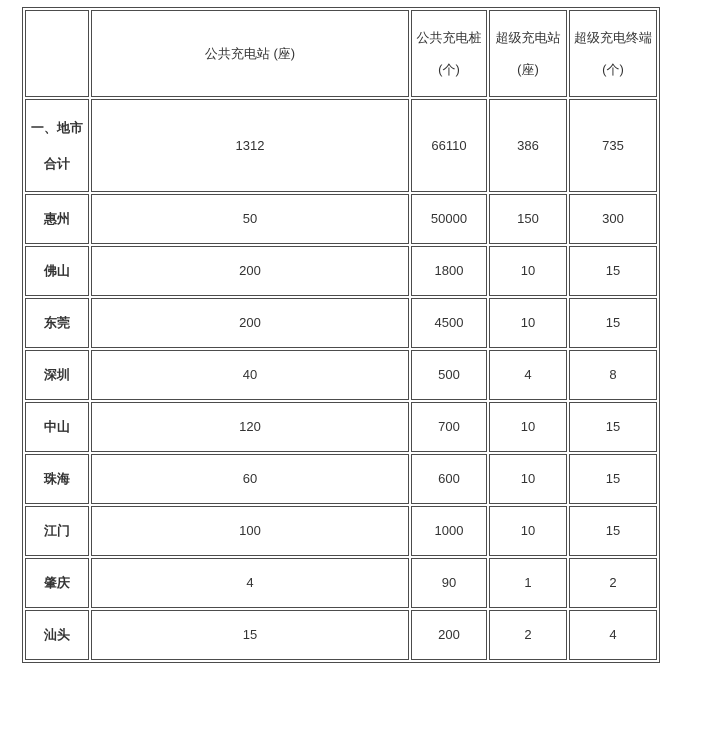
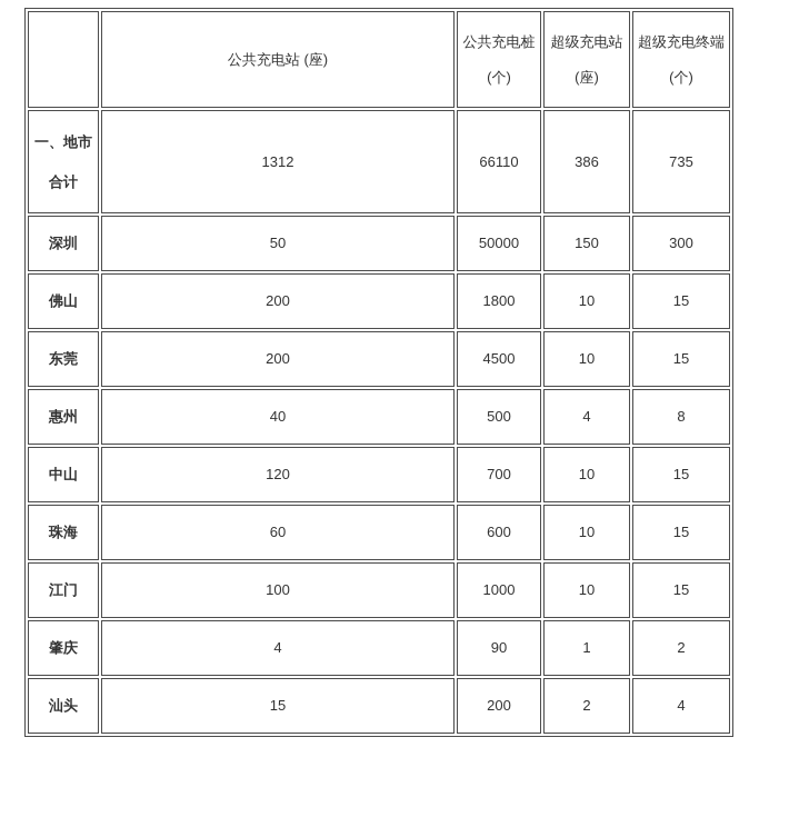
  	公共充电站 (座)	公共充电桩 (个)	超级充电站 (座)	超级充电终端 (个)
  一、地市合计	1312	66110	386	735
- 惠州	50	50000	150	300
+ 深圳	50	50000	150	300
  佛山	200	1800	10	15
  东莞	200	4500	10	15
- 深圳	40	500	4	8
+ 惠州	40	500	4	8
  中山	120	700	10	15
  珠海	60	600	10	15
  江门	100	1000	10	15
  肇庆	4	90	1	2
  汕头	15	200	2	4
